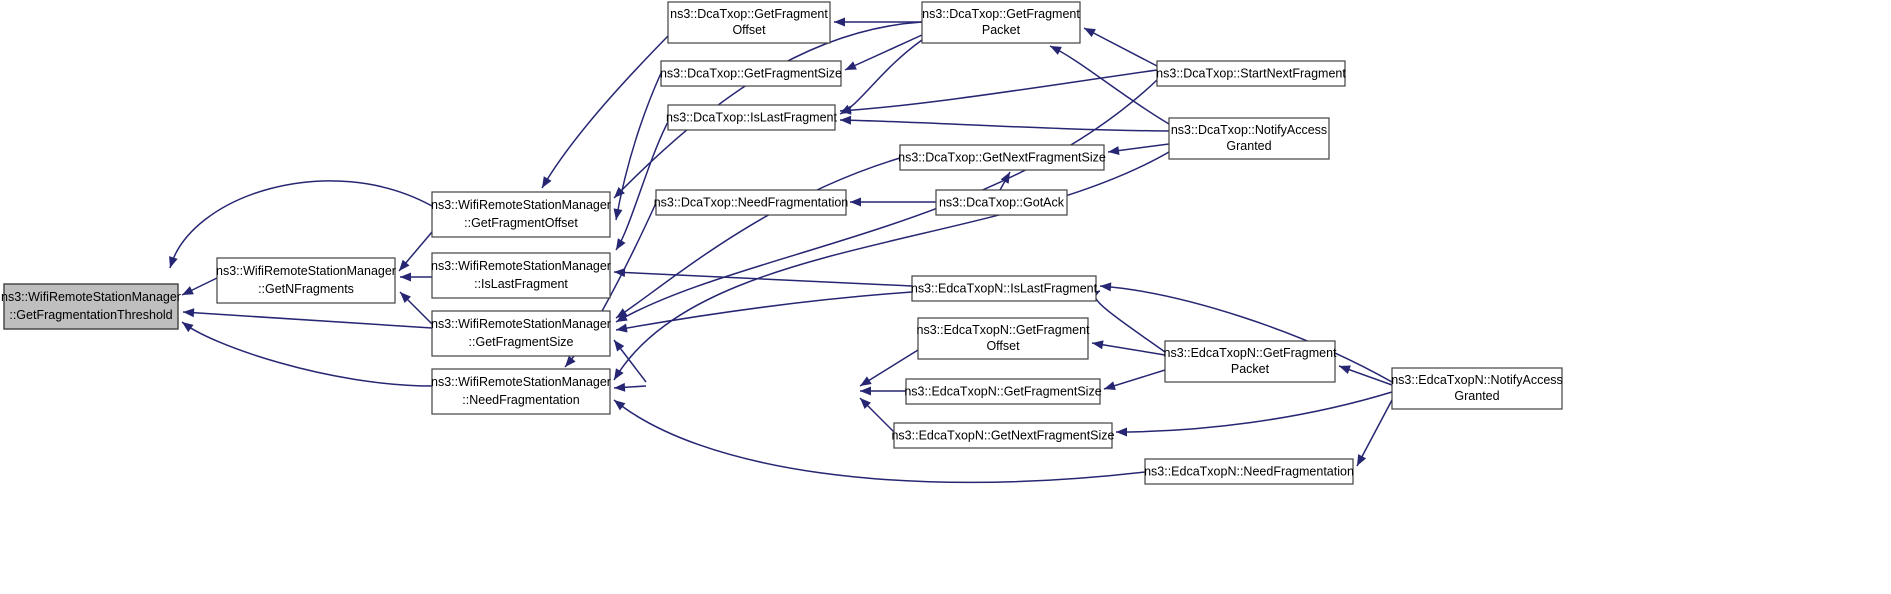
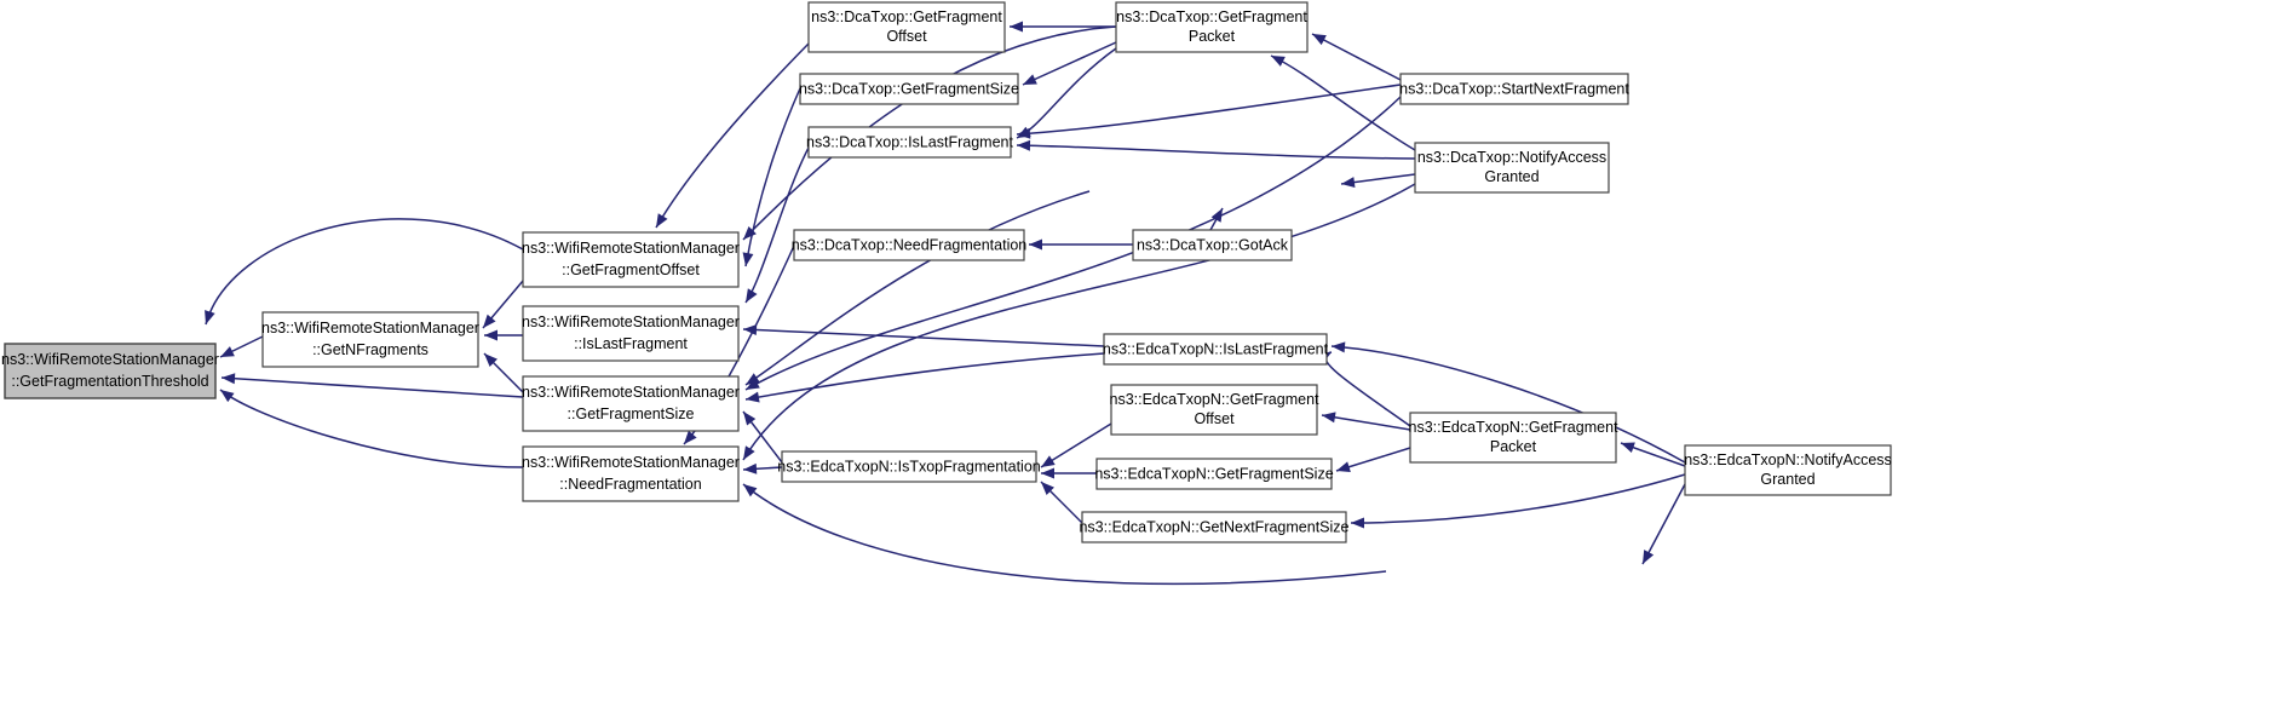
  ns3::WifiRemoteStationManager
  ::GetFragmentationThreshold
  ns3::WifiRemoteStationManager
  ::GetNFragments
  ns3::WifiRemoteStationManager
  ::GetFragmentOffset
  ns3::WifiRemoteStationManager
  ::IsLastFragment
  ns3::WifiRemoteStationManager
  ::GetFragmentSize
  ns3::WifiRemoteStationManager
  ::NeedFragmentation
  ns3::DcaTxop::GetFragment
  Offset
  ns3::DcaTxop::GetFragmentSize
  ns3::DcaTxop::IsLastFragment
  ns3::DcaTxop::NeedFragmentation
- ns3::DcaTxop::GetNextFragmentSize
  ns3::DcaTxop::GotAck
  ns3::DcaTxop::GetFragment
  Packet
  ns3::DcaTxop::StartNextFragment
  ns3::DcaTxop::NotifyAccess
  Granted
  ns3::EdcaTxopN::IsLastFragment
  ns3::EdcaTxopN::GetFragment
  Offset
+ ns3::EdcaTxopN::IsTxopFragmentation
  ns3::EdcaTxopN::GetFragmentSize
  ns3::EdcaTxopN::GetNextFragmentSize
  ns3::EdcaTxopN::GetFragment
  Packet
  ns3::EdcaTxopN::NotifyAccess
  Granted
- ns3::EdcaTxopN::NeedFragmentation
